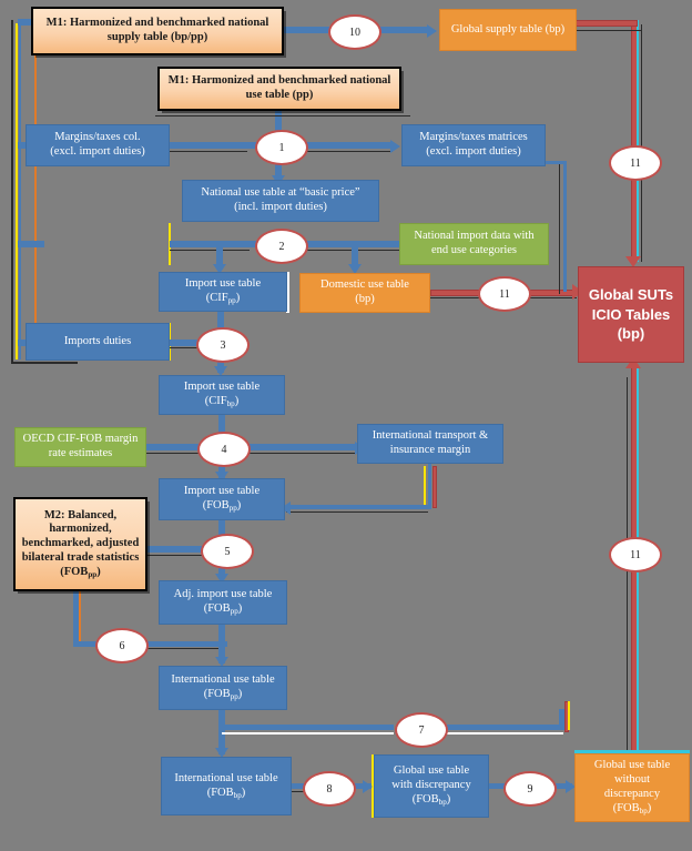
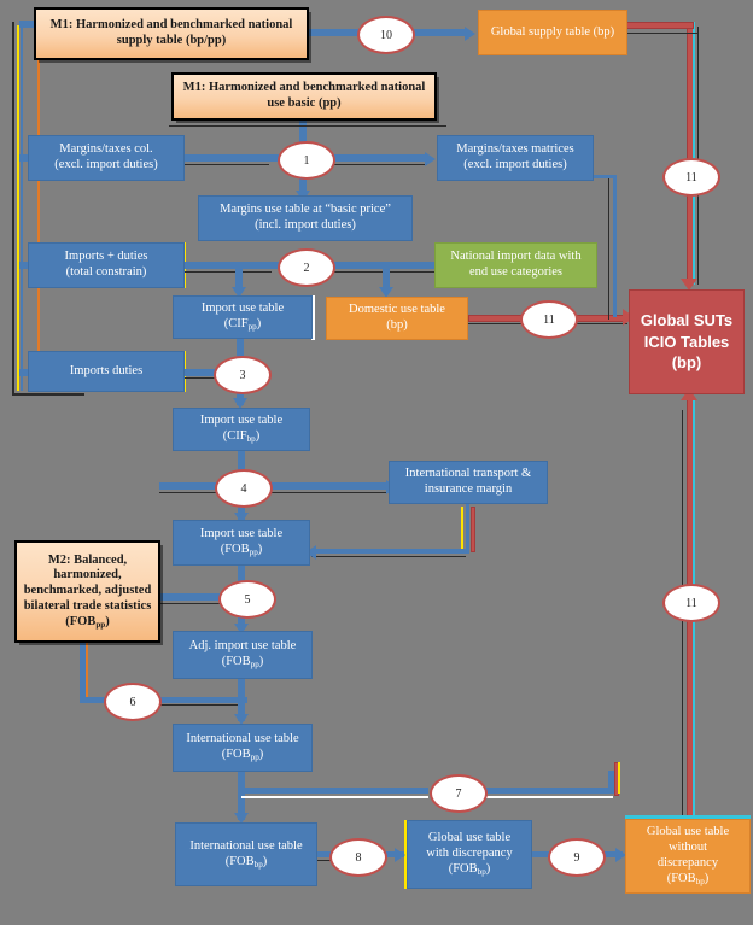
  M1: Harmonized and benchmarked national supply table (bp/pp)
  10
  Global supply table (bp)
- M1: Harmonized and benchmarked national use table (pp)
+ M1: Harmonized and benchmarked national use basic (pp)
  Margins/taxes col.
  (excl. import duties)
  Margins/taxes matrices
  (excl. import duties)
  1
- National use table at “basic price”
+ Margins use table at “basic price”
  (incl. import duties)
+ Imports + duties
+ (total constrain)
  2
  National import data with
  end use categories
  Import use table
  (CIFpp)
  Domestic use table
  (bp)
  11
  Global SUTs
  ICIO Tables
  (bp)
  11
  11
  Imports duties
  3
  Import use table
  (CIFbp)
- OECD CIF-FOB margin
- rate estimates
  4
  International transport &
  insurance margin
  Import use table
  (FOBpp)
  M2: Balanced,
  harmonized,
  benchmarked, adjusted
  bilateral trade statistics
  (FOBpp)
  5
  Adj. import use table
  (FOBpp)
  6
  International use table
  (FOBpp)
  7
  International use table
  (FOBbp)
  8
  Global use table
  with discrepancy
  (FOBbp)
  9
  Global use table
  without
  discrepancy
  (FOBbp)
